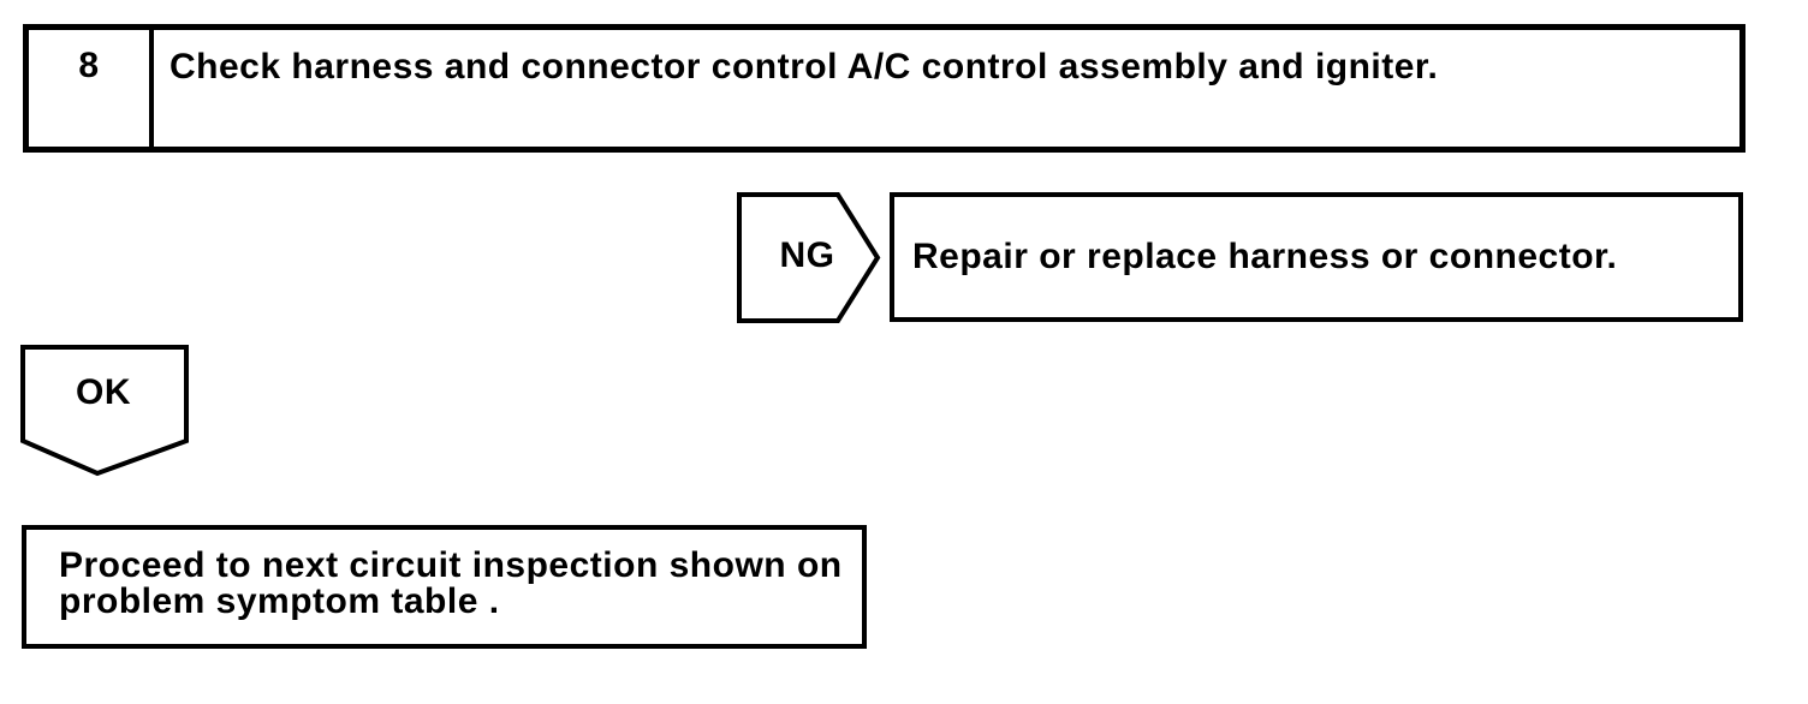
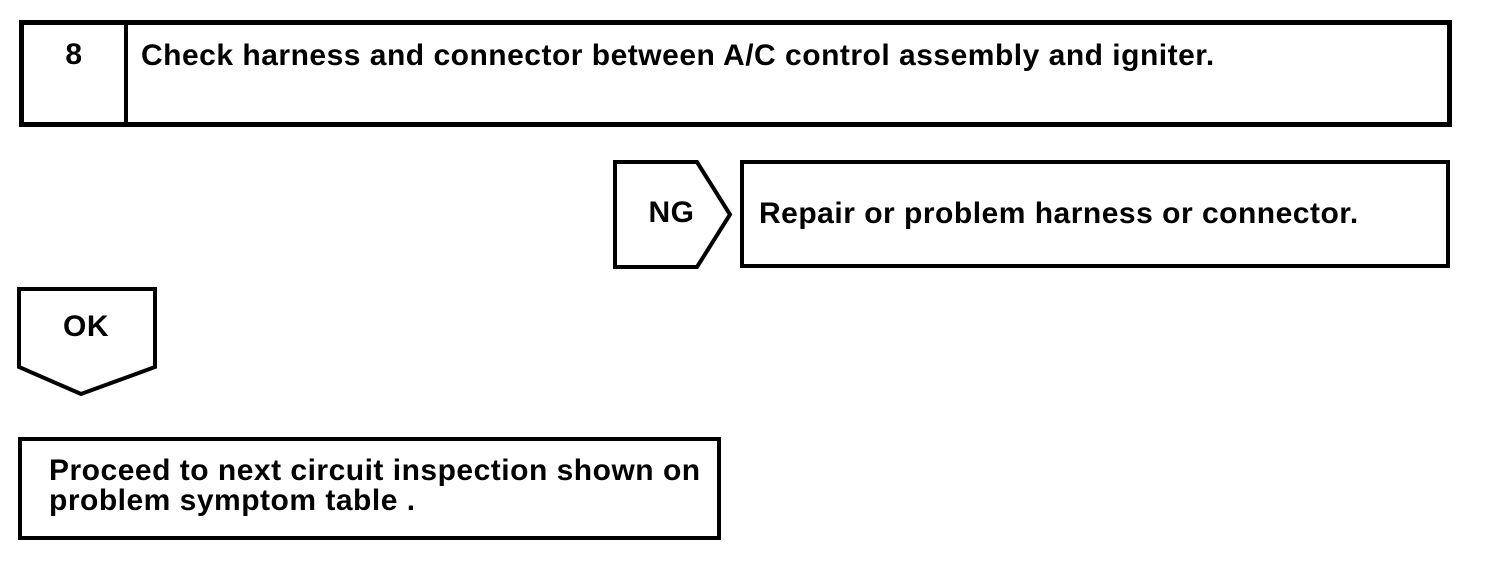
  8
- Check harness and connector control A/C control assembly and igniter.
+ Check harness and connector between A/C control assembly and igniter.
  NG
- Repair or replace harness or connector.
+ Repair or problem harness or connector.
  OK
  Proceed to next circuit inspection shown on
  problem symptom table .
